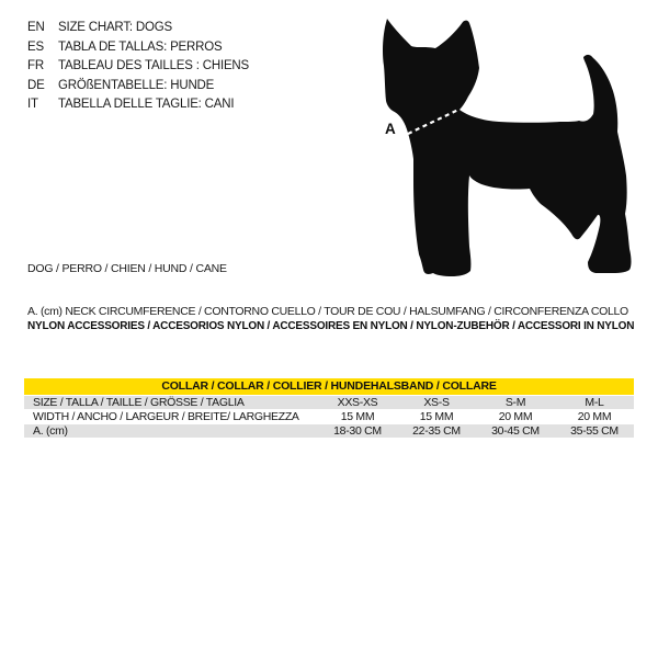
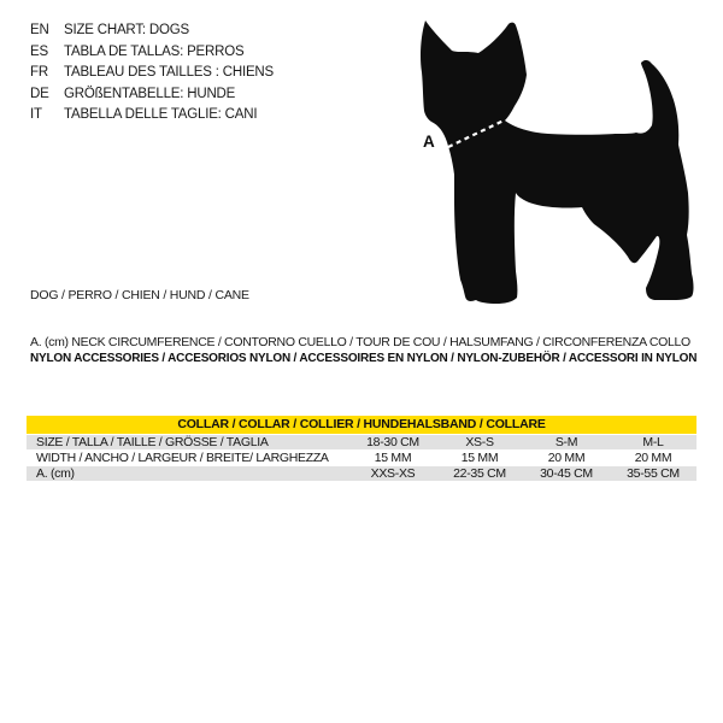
  EN
  SIZE CHART: DOGS
  ES
  TABLA DE TALLAS: PERROS
  FR
  TABLEAU DES TAILLES : CHIENS
  DE
  GRÖßENTABELLE: HUNDE
  IT
  TABELLA DELLE TAGLIE: CANI
  A
  DOG / PERRO / CHIEN / HUND / CANE
  A. (cm) NECK CIRCUMFERENCE / CONTORNO CUELLO / TOUR DE COU / HALSUMFANG / CIRCONFERENZA COLLO
  NYLON ACCESSORIES / ACCESORIOS NYLON / ACCESSOIRES EN NYLON / NYLON-ZUBEHÖR / ACCESSORI IN NYLON
  COLLAR / COLLAR / COLLIER / HUNDEHALSBAND / COLLARE
  SIZE / TALLA / TAILLE / GRÖSSE / TAGLIA
- XXS-XS
+ 18-30 CM
  XS-S
  S-M
  M-L
  WIDTH / ANCHO / LARGEUR / BREITE/ LARGHEZZA
  15 MM
  15 MM
  20 MM
  20 MM
  A. (cm)
- 18-30 CM
+ XXS-XS
  22-35 CM
  30-45 CM
  35-55 CM
